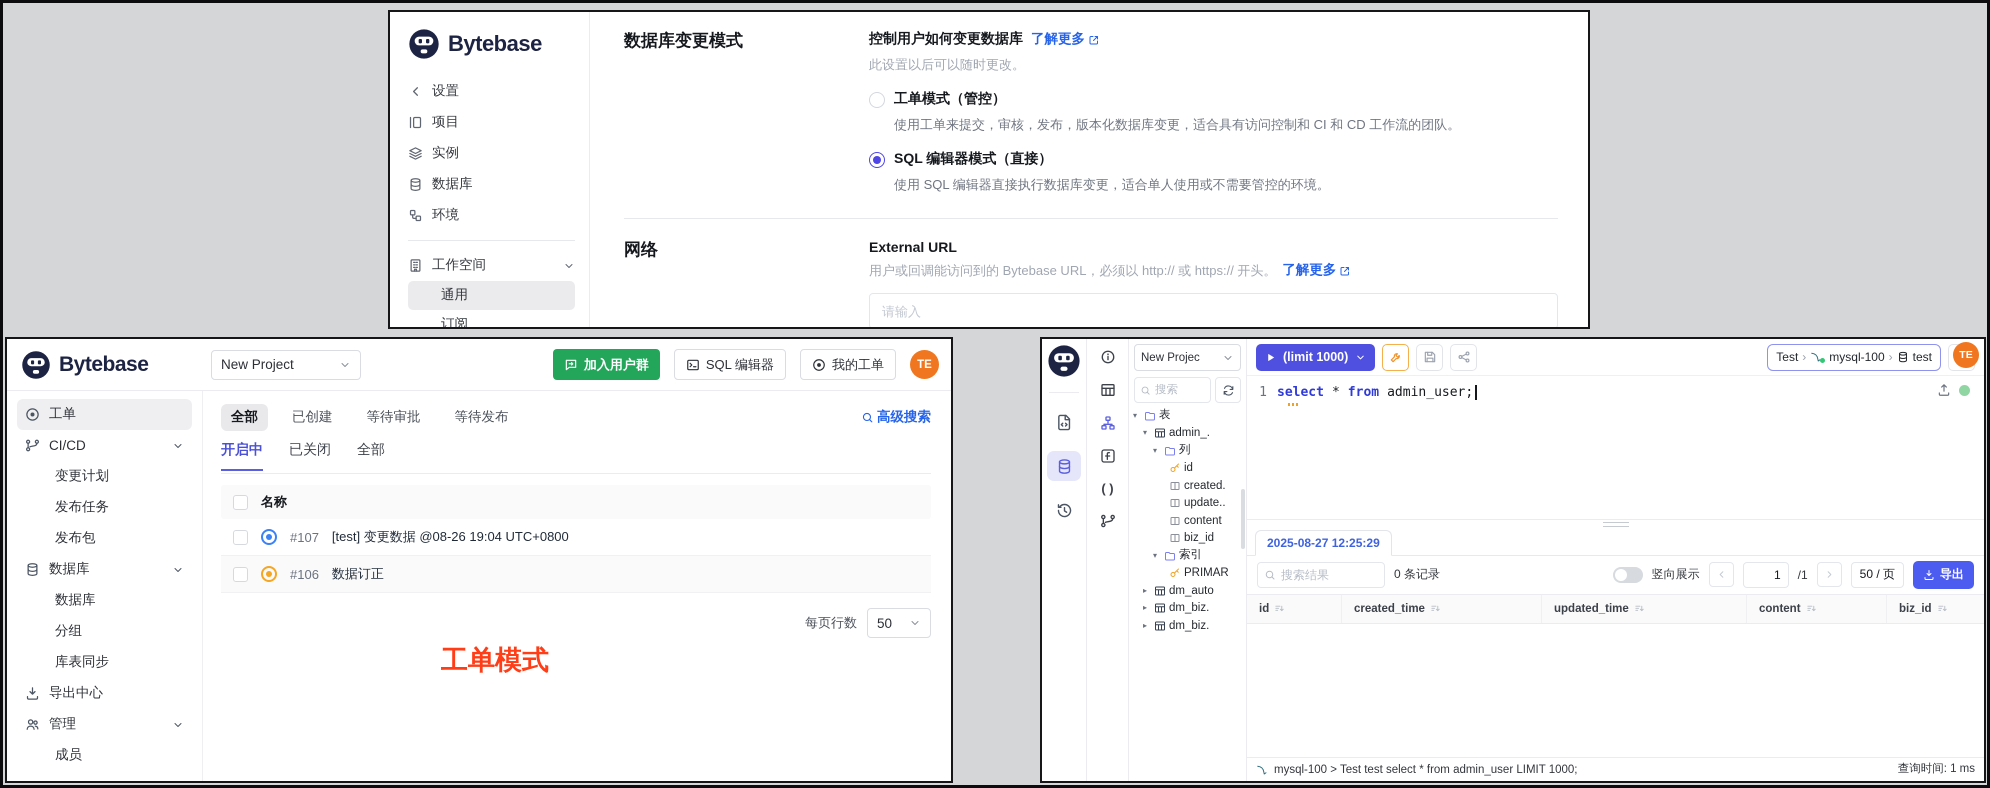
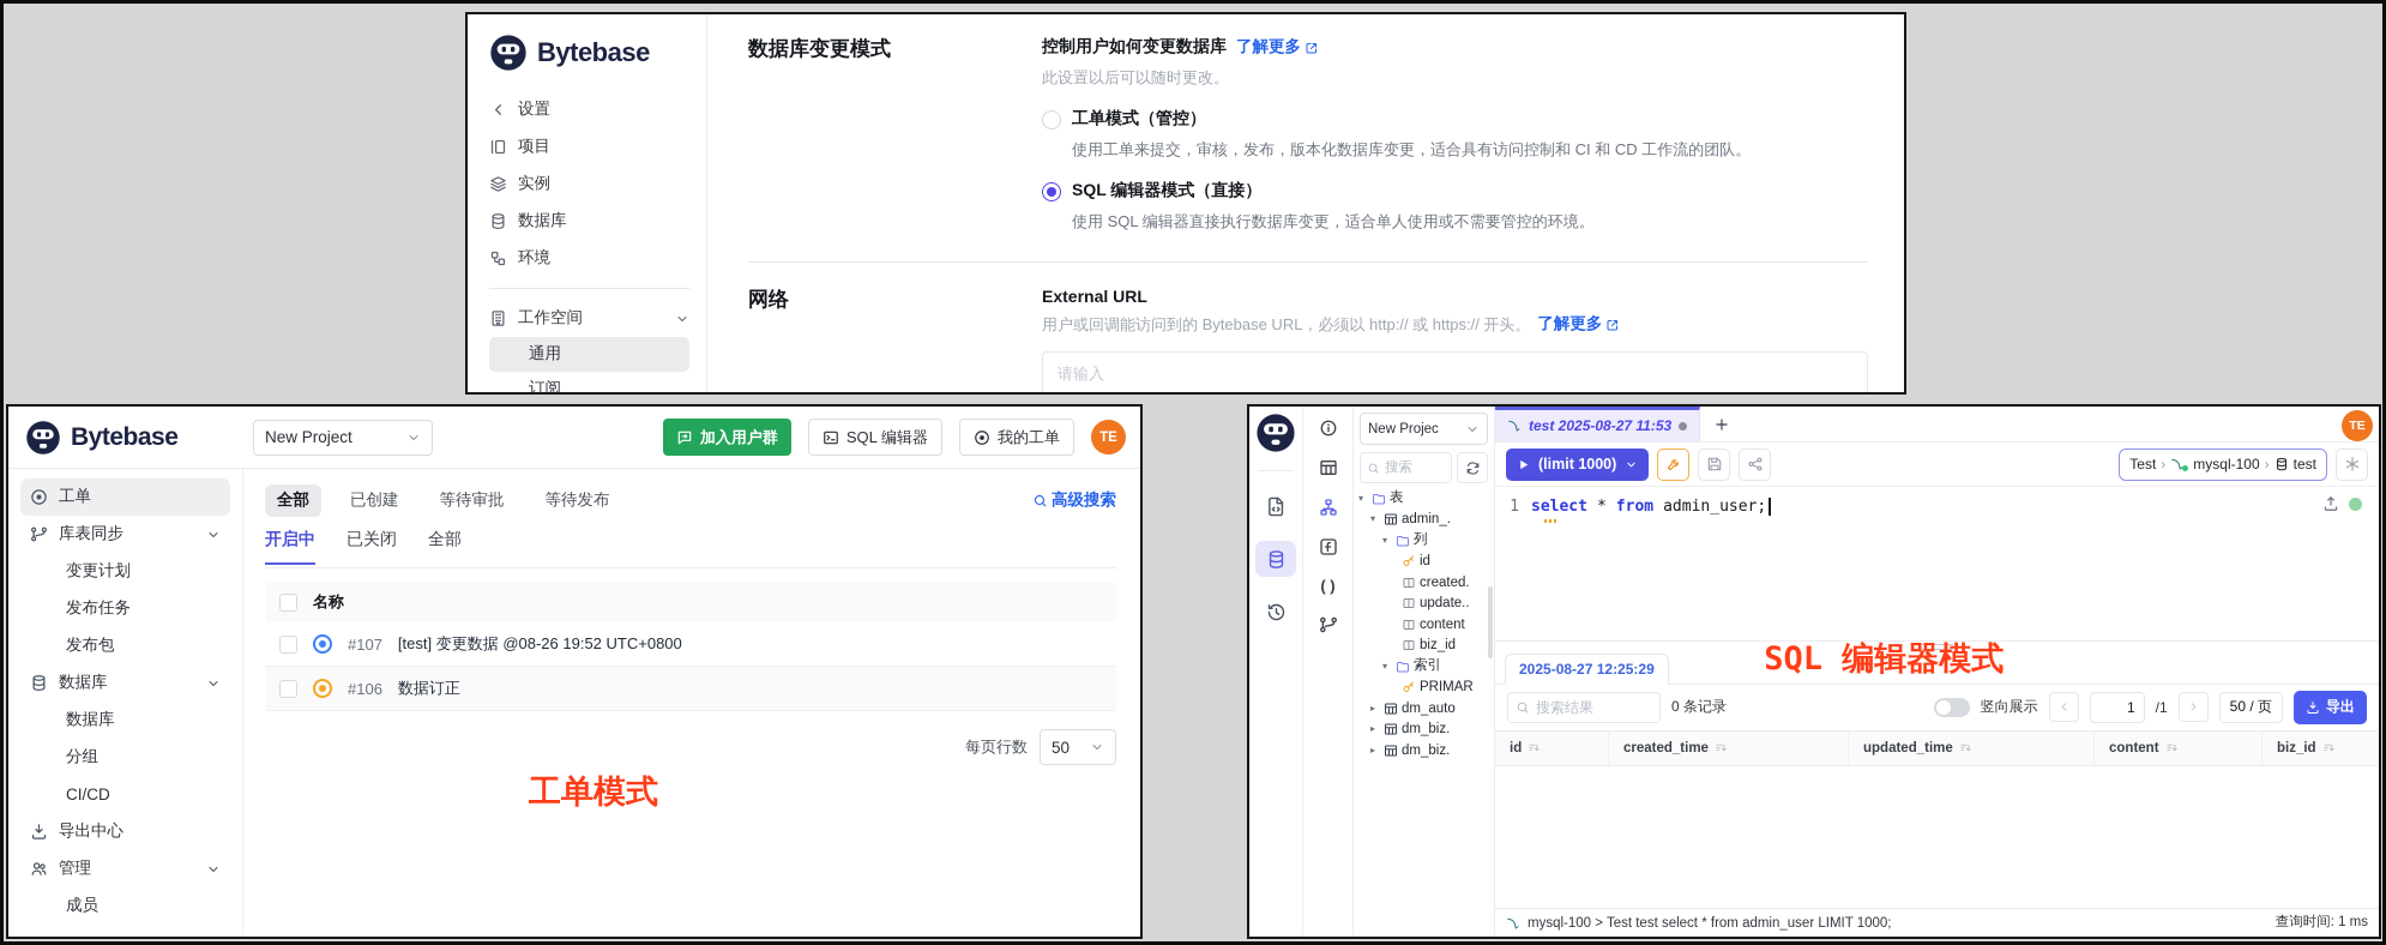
  Bytebase
  设置
  项目
  实例
  数据库
  环境
  工作空间
  通用
  订阅
  数据库变更模式
  控制用户如何变更数据库
  了解更多
  此设置以后可以随时更改。
  工单模式（管控）
  使用工单来提交，审核，发布，版本化数据库变更，适合具有访问控制和 CI 和 CD 工作流的团队。
  SQL 编辑器模式（直接）
  使用 SQL 编辑器直接执行数据库变更，适合单人使用或不需要管控的环境。
  网络
  External URL
  用户或回调能访问到的 Bytebase URL，必须以 http:// 或 https:// 开头。
  了解更多
  请输入
  Bytebase
  New Project
  加入用户群
  SQL 编辑器
  我的工单
  TE
  工单
- CI/CD
+ 库表同步
  变更计划
  发布任务
  发布包
  数据库
  数据库
  分组
- 库表同步
+ CI/CD
  导出中心
  管理
  成员
  全部
  已创建
  等待审批
  等待发布
  高级搜索
  开启中
  已关闭
  全部
  名称
  #107
- [test] 变更数据 @08-26 19:04 UTC+0800
+ [test] 变更数据 @08-26 19:52 UTC+0800
  #106
  数据订正
  每页行数
  50
  工单模式
  ( )
  New Projec
  搜索
  ▾
  表
  ▾
  admin_.
  ▾
  列
  id
  created.
  update..
  content
  biz_id
  ▾
  索引
  PRIMAR
  ▸
  dm_auto
  ▸
  dm_biz.
  ▸
  dm_biz.
  TE
+ test 2025-08-27 11:53
  (limit 1000)
  Test
  ›
  mysql-100
  ›
  test
  1
  select
  *
  from
  admin_user;
+ SQL 编辑器模式
  2025-08-27 12:25:29
  搜索结果
  0 条记录
  竖向展示
  1
  /1
  50 / 页
  导出
  id
  created_time
  updated_time
  content
  biz_id
  mysql-100 > Test test select * from admin_user LIMIT 1000;
  查询时间: 1 ms
